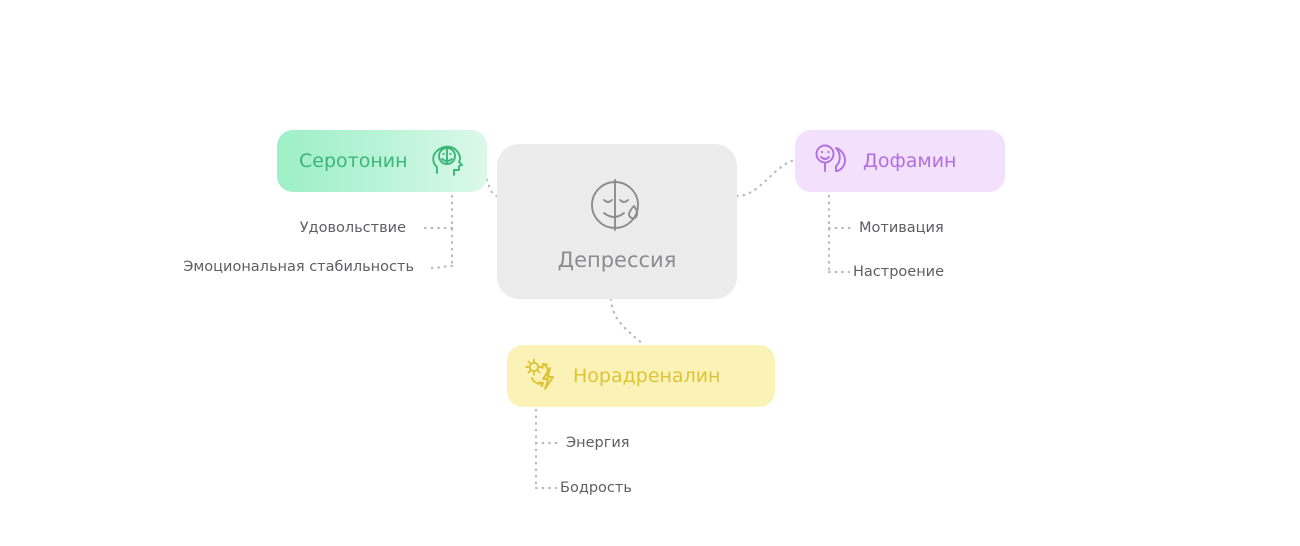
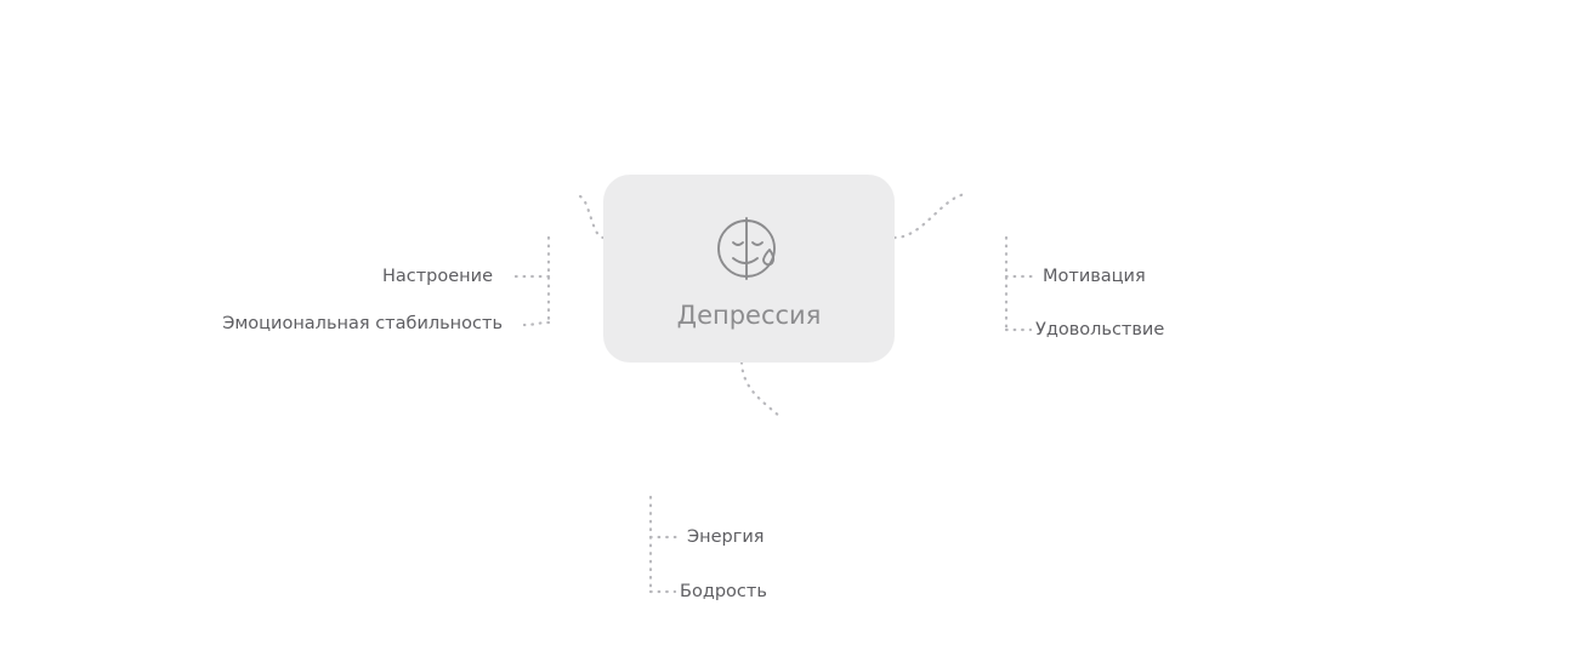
  Депрессия
- Серотонин
- Дофамин
- Норадреналин
- Удовольствие
+ Настроение
  Эмоциональная стабильность
  Мотивация
- Настроение
+ Удовольствие
  Энергия
  Бодрость
